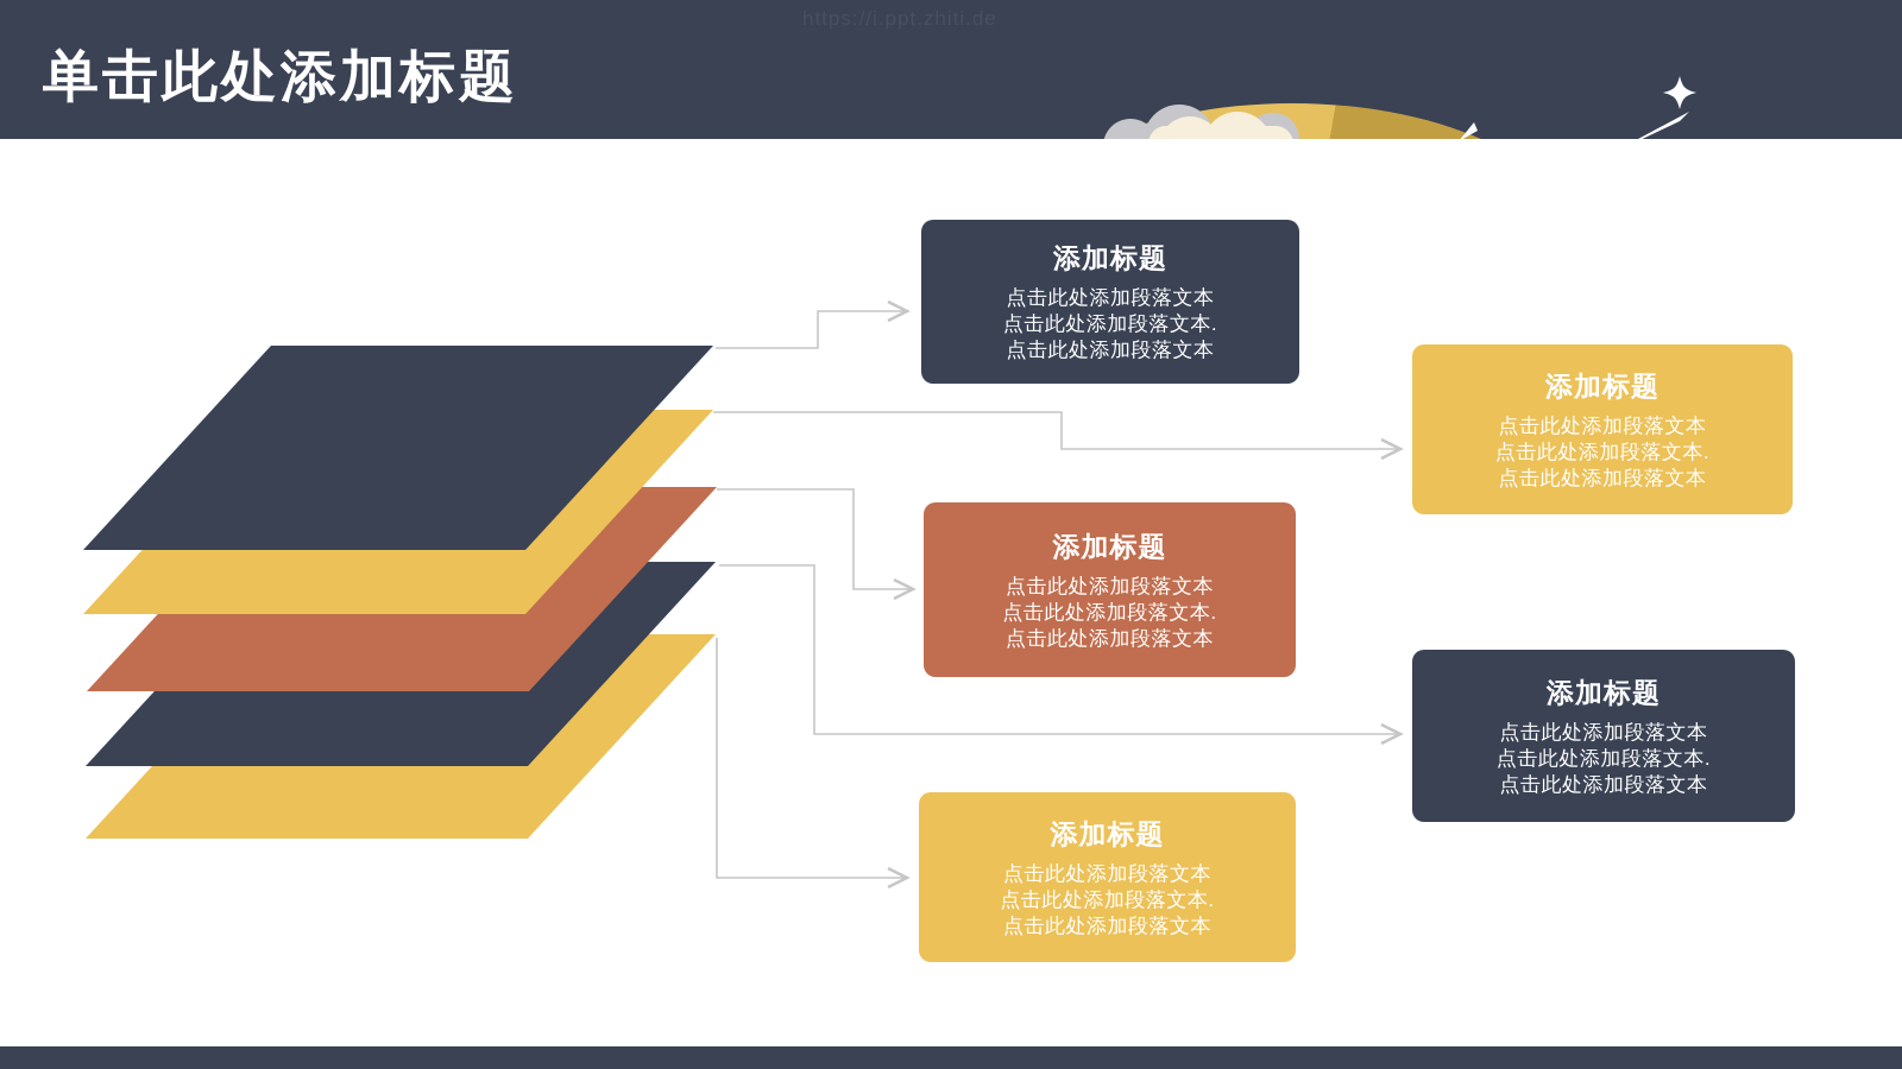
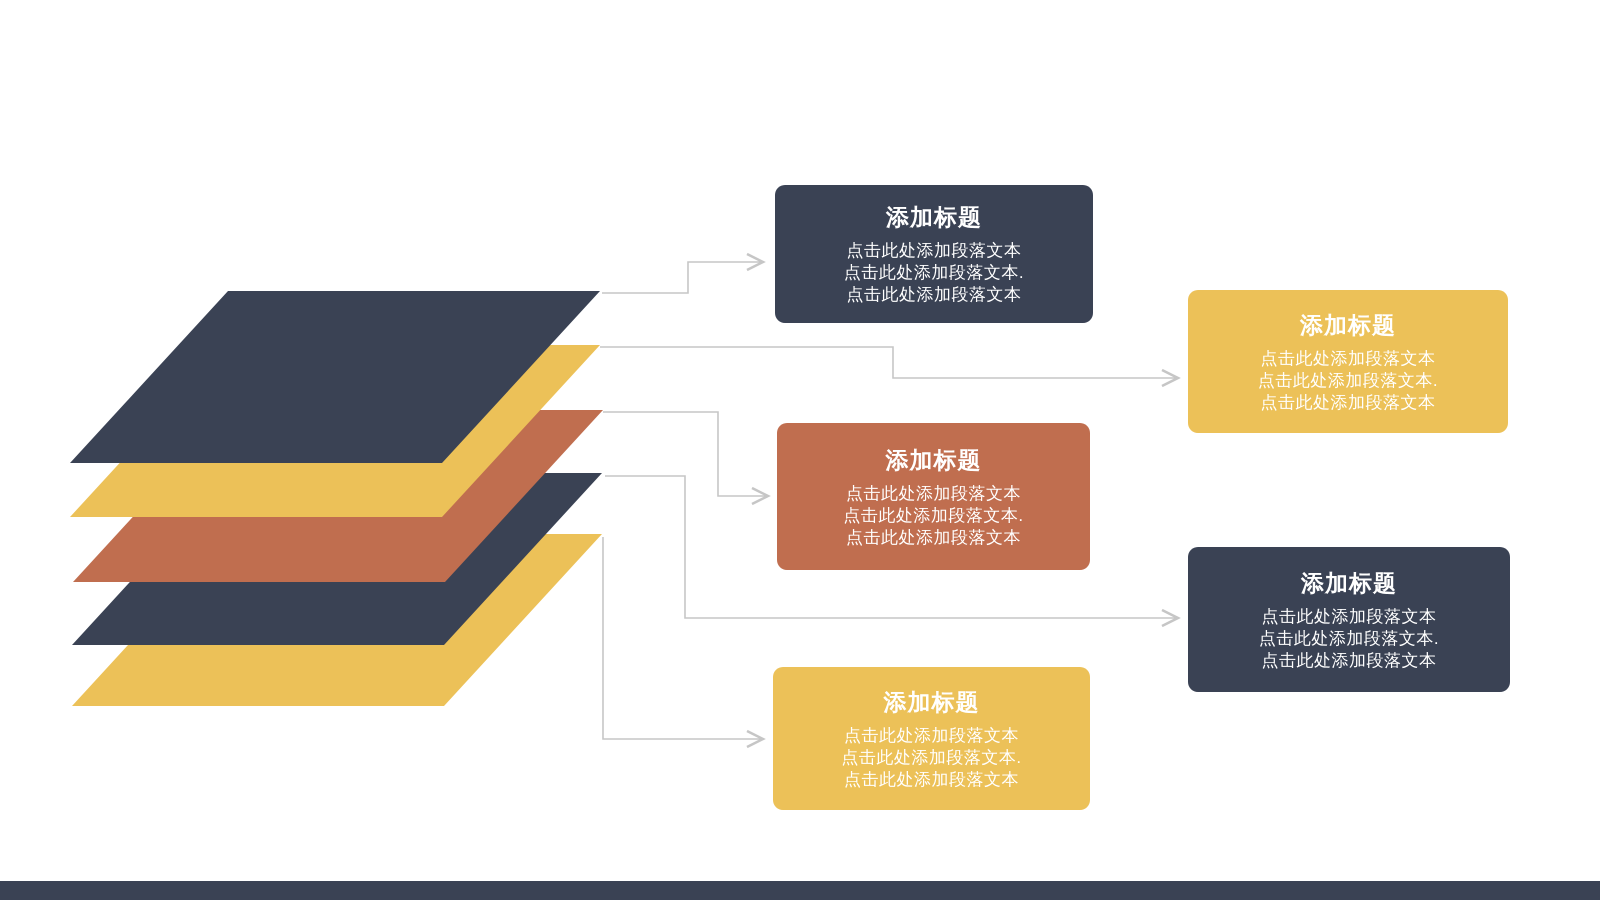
- 单击此处添加标题
  添加标题
  点击此处添加段落文本
  点击此处添加段落文本.
  点击此处添加段落文本
  添加标题
  点击此处添加段落文本
  点击此处添加段落文本.
  点击此处添加段落文本
  添加标题
  点击此处添加段落文本
  点击此处添加段落文本.
  点击此处添加段落文本
  添加标题
  点击此处添加段落文本
  点击此处添加段落文本.
  点击此处添加段落文本
  添加标题
  点击此处添加段落文本
  点击此处添加段落文本.
  点击此处添加段落文本
